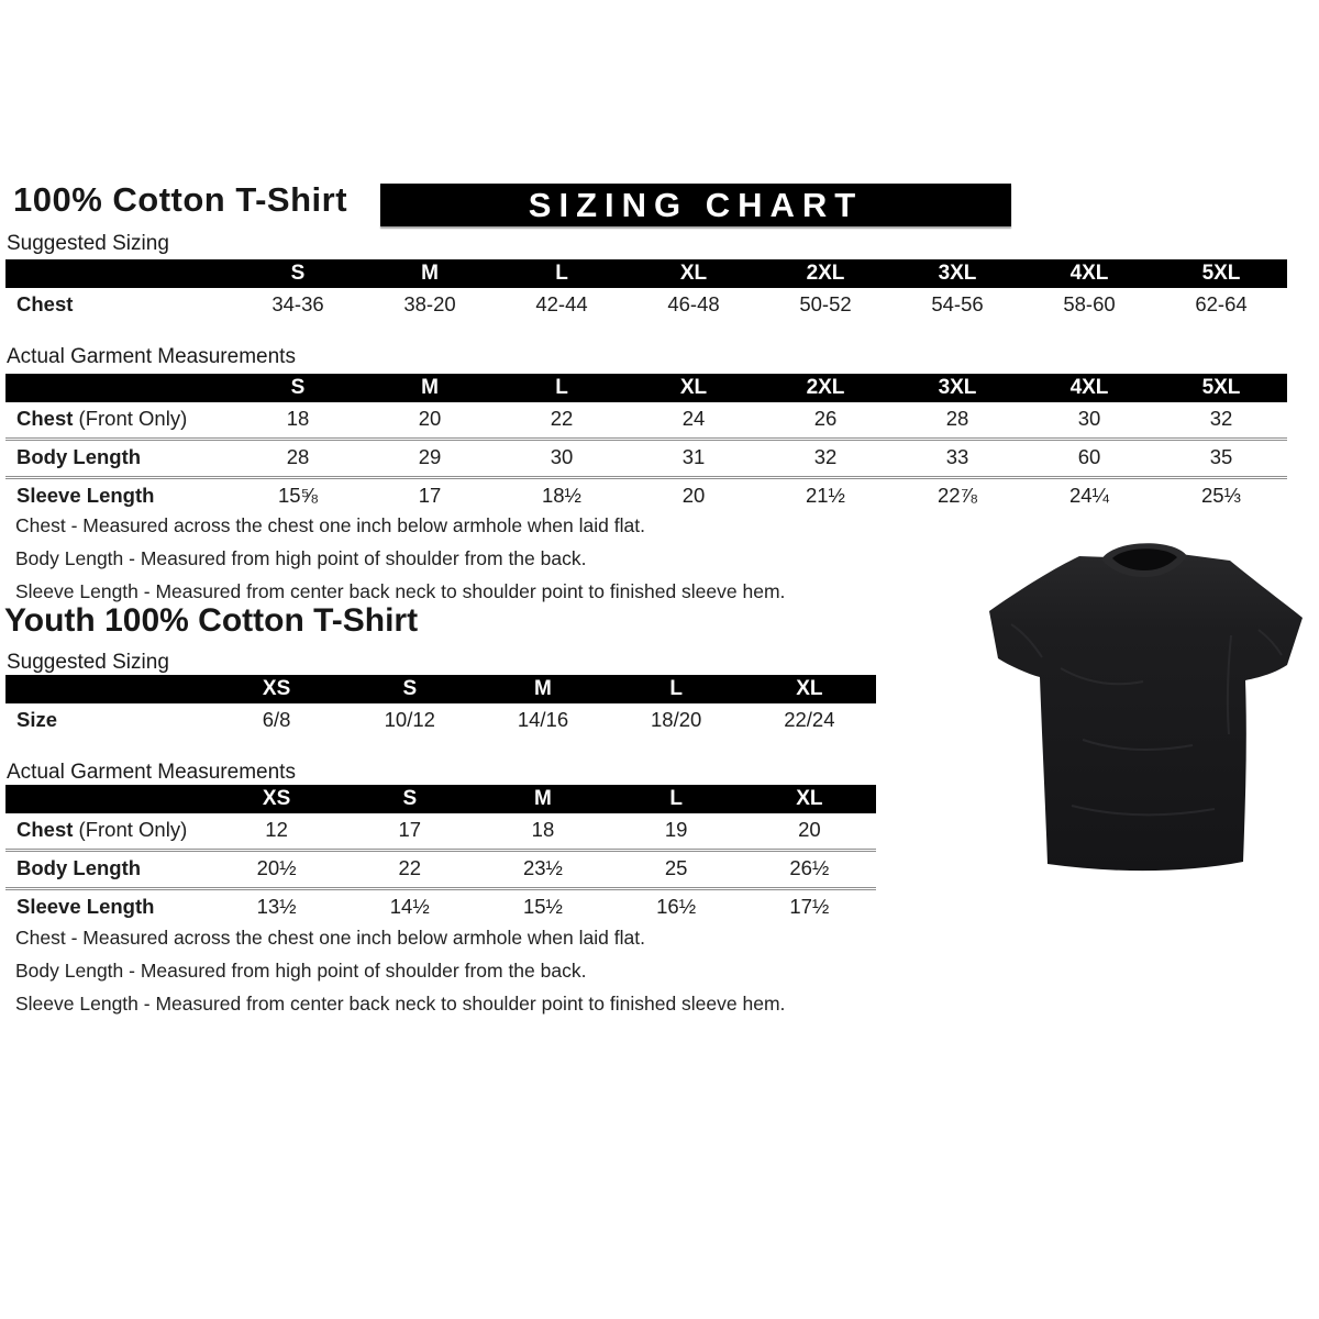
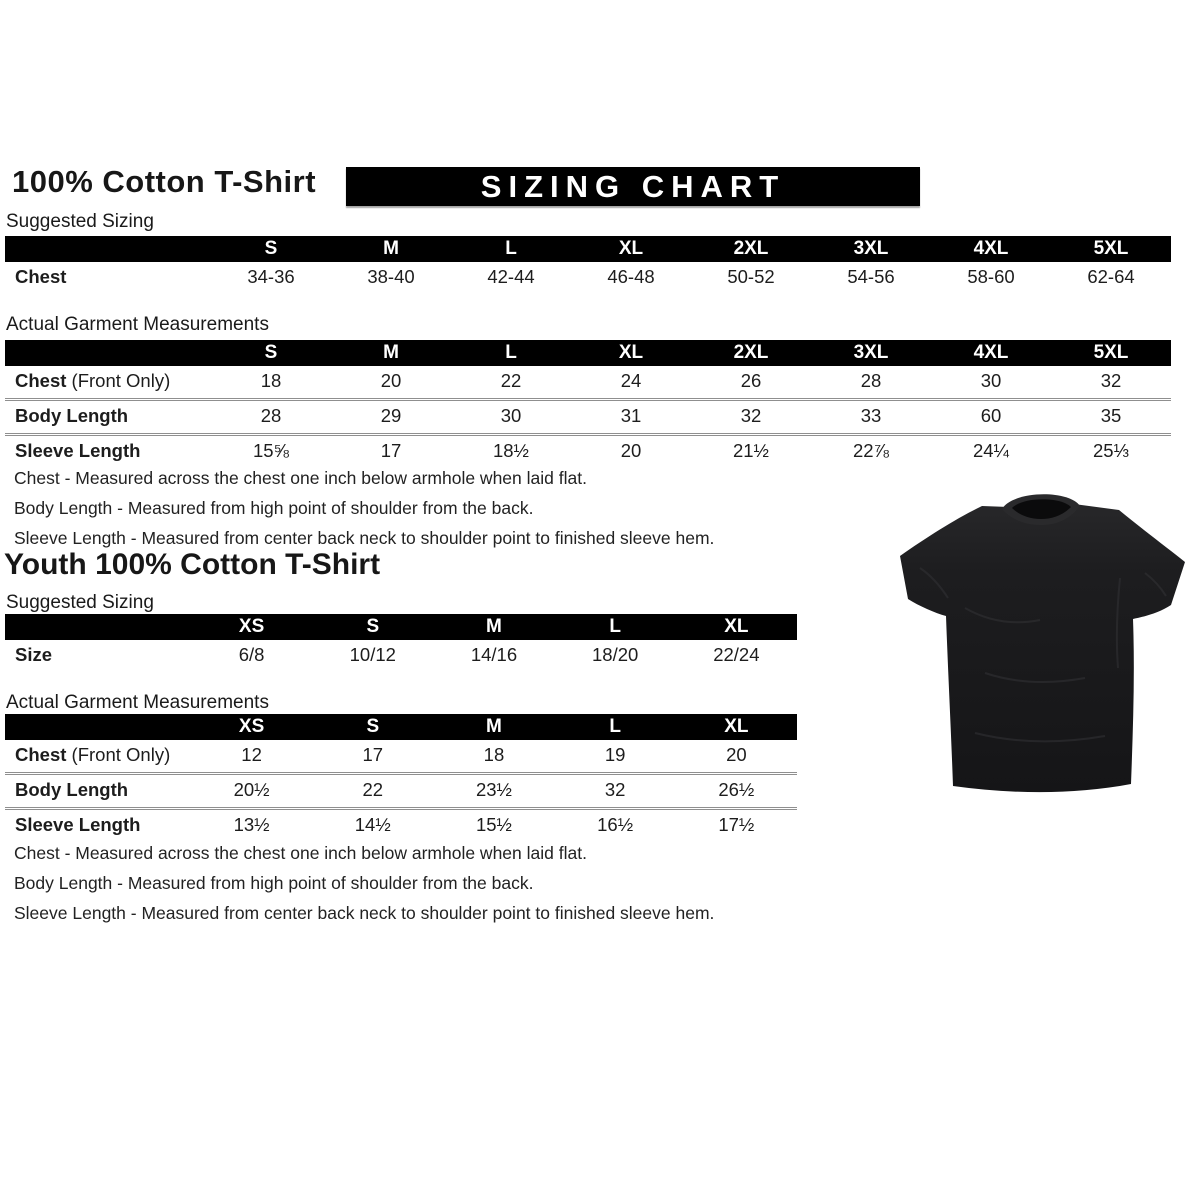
  100% Cotton T-Shirt
  SIZING CHART
  Suggested Sizing
  	S	M	L	XL	2XL	3XL	4XL	5XL
- Chest	34-36	38-20	42-44	46-48	50-52	54-56	58-60	62-64
+ Chest	34-36	38-40	42-44	46-48	50-52	54-56	58-60	62-64
  Actual Garment Measurements
  	S	M	L	XL	2XL	3XL	4XL	5XL
  Chest (Front Only)	18	20	22	24	26	28	30	32
  Body Length	28	29	30	31	32	33	60	35
  Sleeve Length	15⅝	17	18½	20	21½	22⅞	24¼	25⅓
  Chest - Measured across the chest one inch below armhole when laid flat.
  Body Length - Measured from high point of shoulder from the back.
  Sleeve Length - Measured from center back neck to shoulder point to finished sleeve hem.
  Youth 100% Cotton T-Shirt
  Suggested Sizing
  	XS	S	M	L	XL
  Size	6/8	10/12	14/16	18/20	22/24
  Actual Garment Measurements
  	XS	S	M	L	XL
  Chest (Front Only)	12	17	18	19	20
- Body Length	20½	22	23½	25	26½
+ Body Length	20½	22	23½	32	26½
  Sleeve Length	13½	14½	15½	16½	17½
  Chest - Measured across the chest one inch below armhole when laid flat.
  Body Length - Measured from high point of shoulder from the back.
  Sleeve Length - Measured from center back neck to shoulder point to finished sleeve hem.
